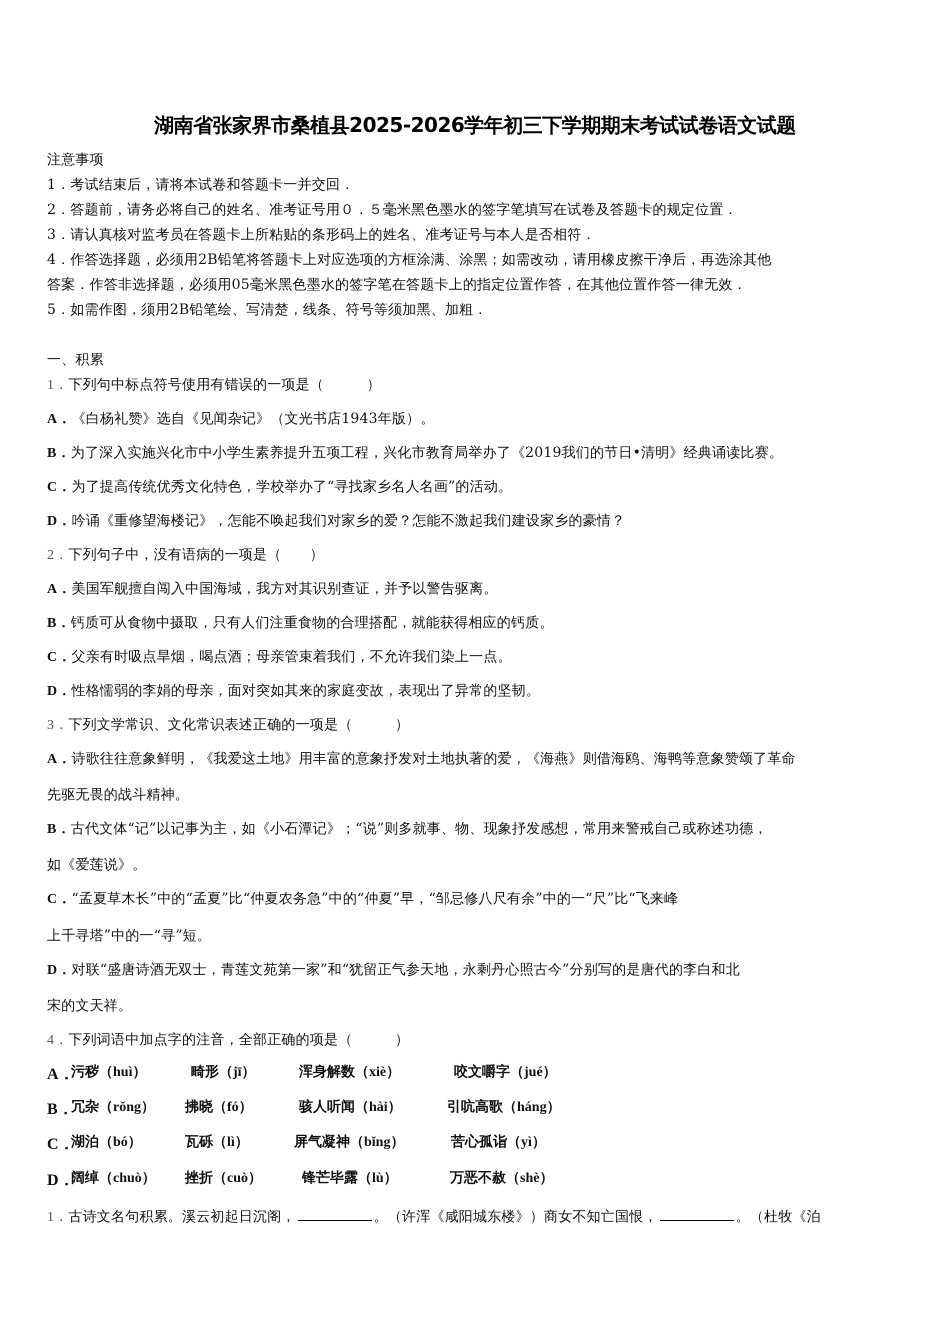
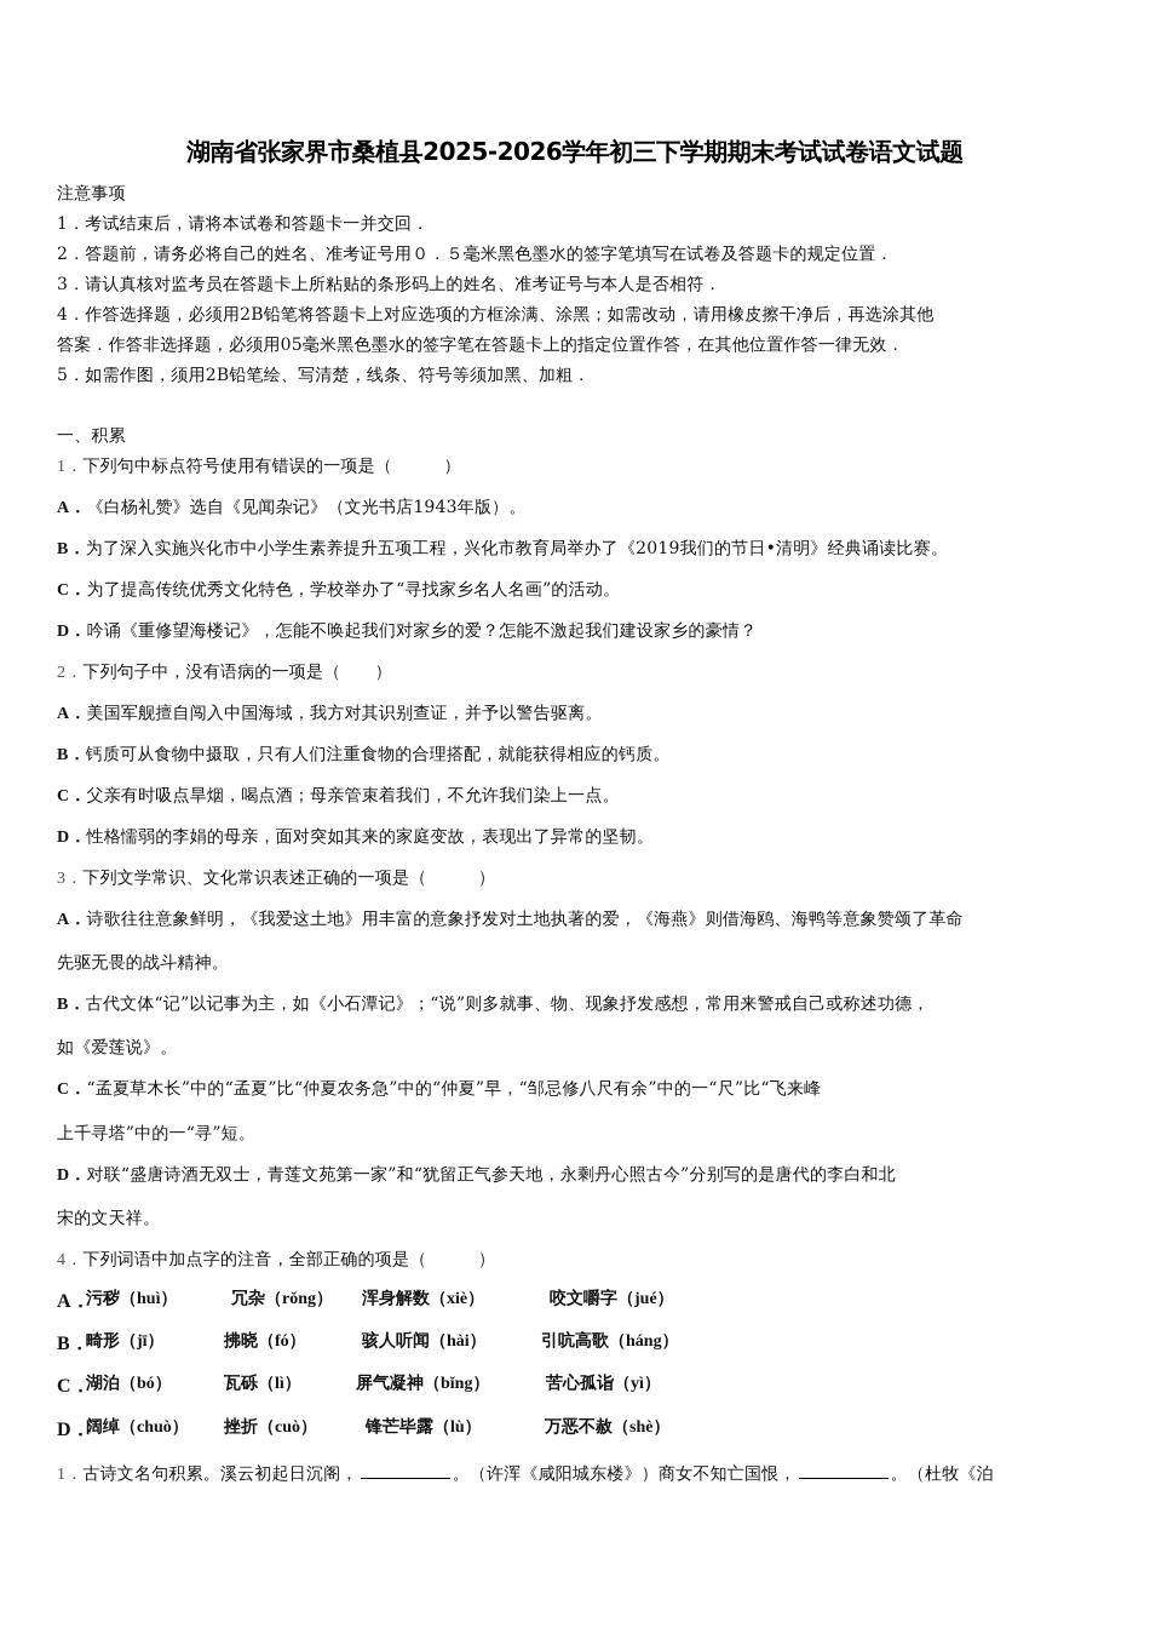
  湖南省张家界市桑植县2025-2026学年初三下学期期末考试试卷语文试题
  注意事项
  1．考试结束后，请将本试卷和答题卡一并交回．
  2．答题前，请务必将自己的姓名、准考证号用０．５毫米黑色墨水的签字笔填写在试卷及答题卡的规定位置．
  3．请认真核对监考员在答题卡上所粘贴的条形码上的姓名、准考证号与本人是否相符．
  4．作答选择题，必须用2B铅笔将答题卡上对应选项的方框涂满、涂黑；如需改动，请用橡皮擦干净后，再选涂其他
  答案．作答非选择题，必须用05毫米黑色墨水的签字笔在答题卡上的指定位置作答，在其他位置作答一律无效．
  5．如需作图，须用2B铅笔绘、写清楚，线条、符号等须加黑、加粗．
  一、积累
  1．下列句中标点符号使用有错误的一项是（ ）
  A．《白杨礼赞》选自《见闻杂记》（文光书店1943年版）。
  B．为了深入实施兴化市中小学生素养提升五项工程，兴化市教育局举办了《2019我们的节日•清明》经典诵读比赛。
  C．为了提高传统优秀文化特色，学校举办了“寻找家乡名人名画”的活动。
  D．吟诵《重修望海楼记》，怎能不唤起我们对家乡的爱？怎能不激起我们建设家乡的豪情？
  2．下列句子中，没有语病的一项是（ ）
  A．美国军舰擅自闯入中国海域，我方对其识别查证，并予以警告驱离。
  B．钙质可从食物中摄取，只有人们注重食物的合理搭配，就能获得相应的钙质。
  C．父亲有时吸点旱烟，喝点酒；母亲管束着我们，不允许我们染上一点。
  D．性格懦弱的李娟的母亲，面对突如其来的家庭变故，表现出了异常的坚韧。
  3．下列文学常识、文化常识表述正确的一项是（ ）
  A．诗歌往往意象鲜明，《我爱这土地》用丰富的意象抒发对土地执著的爱，《海燕》则借海鸥、海鸭等意象赞颂了革命
  先驱无畏的战斗精神。
  B．古代文体“记”以记事为主，如《小石潭记》；“说”则多就事、物、现象抒发感想，常用来警戒自己或称述功德，
  如《爱莲说》。
  C．“孟夏草木长”中的“孟夏”比“仲夏农务急”中的“仲夏”早，“邹忌修八尺有余”中的一“尺”比“飞来峰
  上千寻塔”中的一“寻”短。
  D．对联“盛唐诗酒无双士，青莲文苑第一家”和“犹留正气参天地，永剩丹心照古今”分别写的是唐代的李白和北
  宋的文天祥。
  4．下列词语中加点字的注音，全部正确的项是（ ）
  A．
  污秽（huì）
- 畸形（jī）
+ 冗杂（rǒng）
  浑身解数（xiè）
  咬文嚼字（jué）
  B．
- 冗杂（rǒng）
+ 畸形（jī）
  拂晓（fó）
  骇人听闻（hài）
  引吭高歌（háng）
  C．
  湖泊（bó）
  瓦砾（lì）
  屏气凝神（bǐng）
  苦心孤诣（yì）
  D．
  阔绰（chuò）
  挫折（cuò）
  锋芒毕露（lù）
  万恶不赦（shè）
  1．古诗文名句积累。溪云初起日沉阁， 。（许浑《咸阳城东楼》）商女不知亡国恨， 。（杜牧《泊
